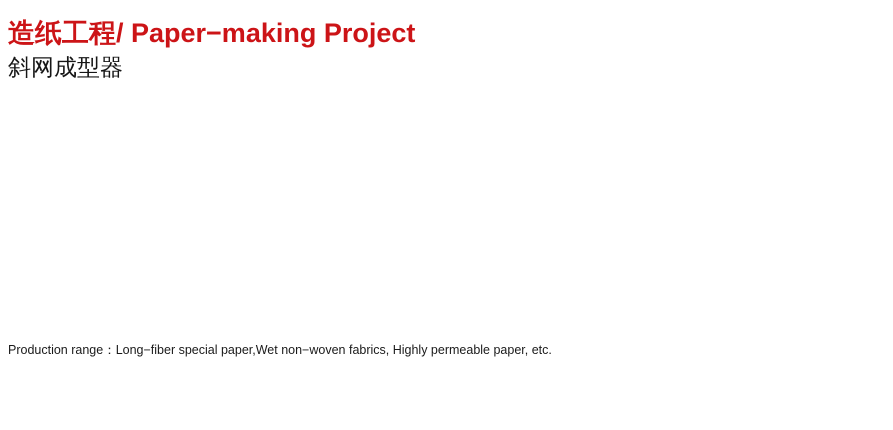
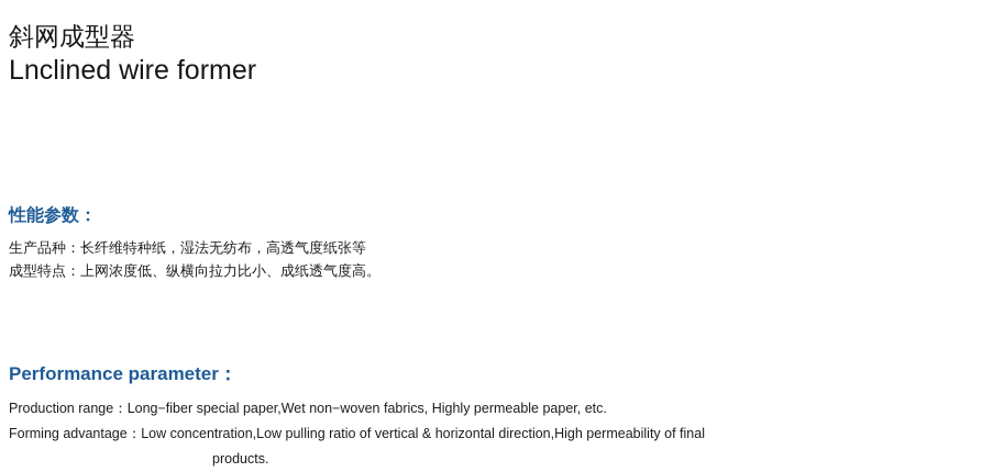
- 造纸工程/ Paper−making Project
  斜网成型器
+ Lnclined wire former
+ 性能参数：
+ 生产品种：长纤维特种纸，湿法无纺布，高透气度纸张等
+ 成型特点：上网浓度低、纵横向拉力比小、成纸透气度高。
+ Performance parameter：
  Production range：Long−fiber special paper,Wet non−woven fabrics, Highly permeable paper, etc.
+ Forming advantage：Low concentration,Low pulling ratio of vertical & horizontal direction,High permeability of final
+ products.
